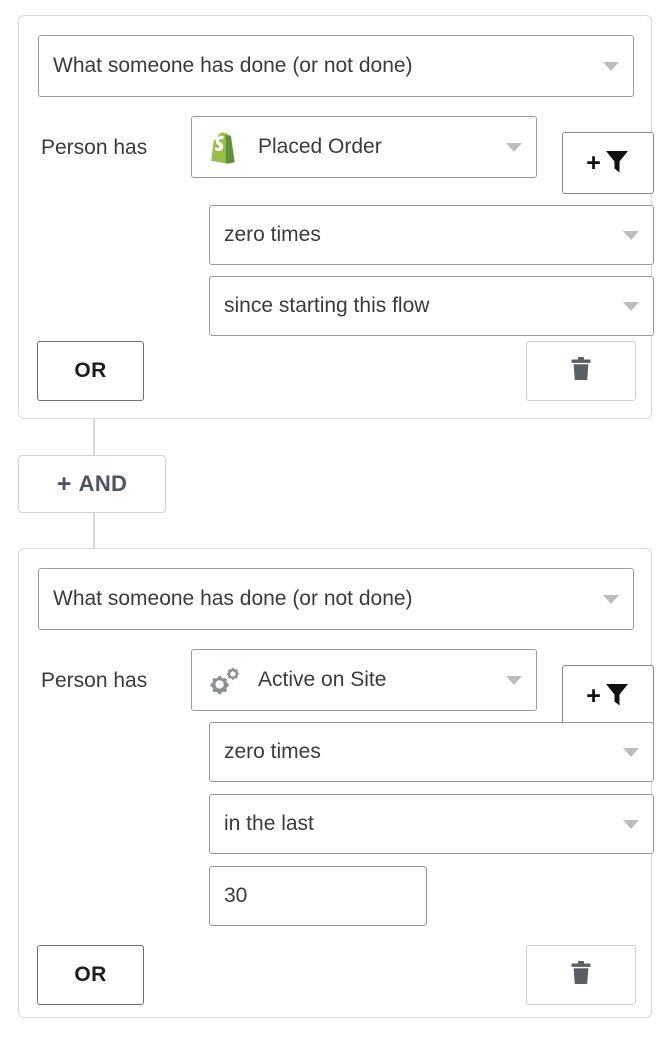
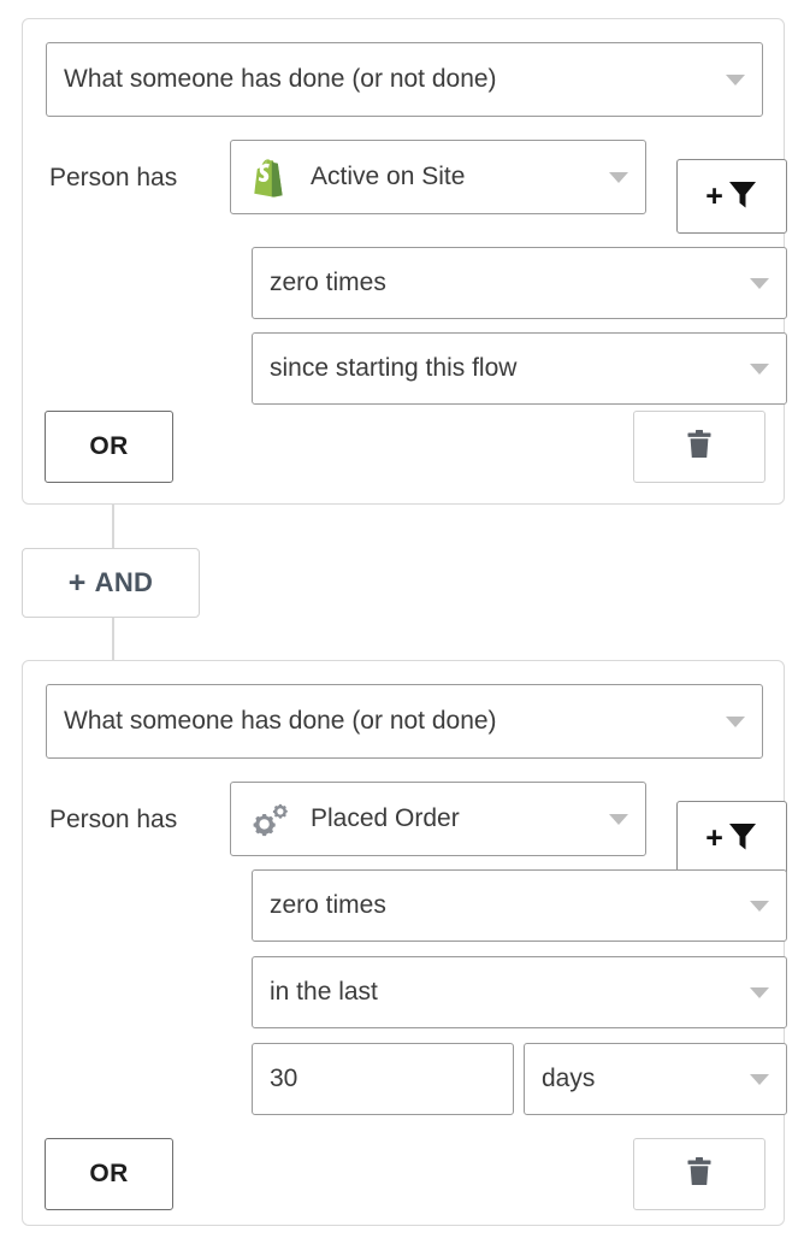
  What someone has done (or not done)
  Person has
- Placed Order
+ Active on Site
  +
  zero times
  since starting this flow
  OR
  +
  AND
  What someone has done (or not done)
  Person has
- Active on Site
+ Placed Order
  +
  zero times
  in the last
  30
+ days
  OR
